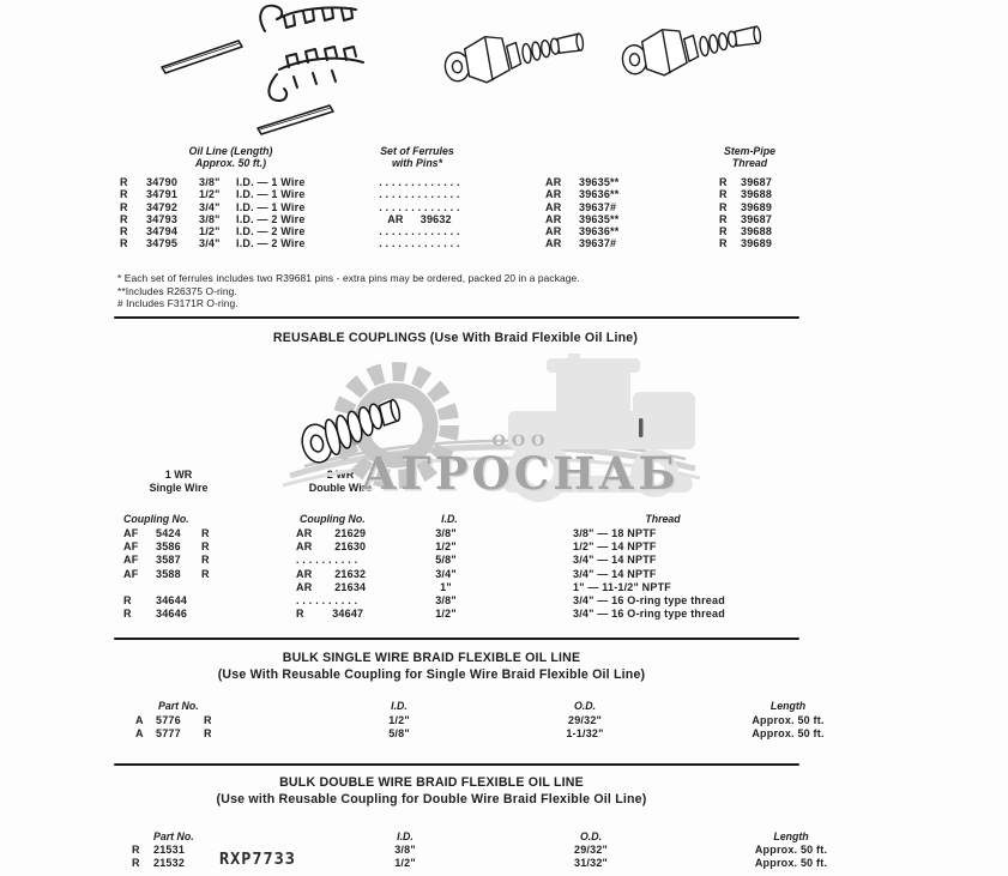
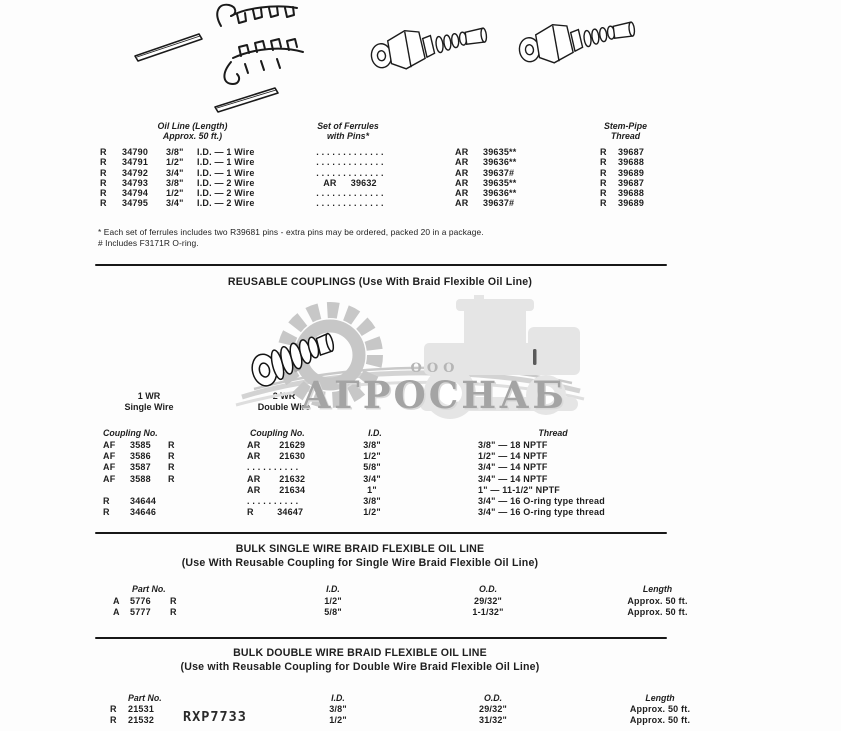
  Oil Line (Length)
  Approx. 50 ft.)
  Set of Ferrules
  with Pins*
  Stem-Pipe
  Thread
  R
  34790
  3/8"
  I.D. — 1 Wire
  . . . . . . . . . . . . .
  AR
  39635**
  R
  39687
  R
  34791
  1/2"
  I.D. — 1 Wire
  . . . . . . . . . . . . .
  AR
  39636**
  R
  39688
  R
  34792
  3/4"
  I.D. — 1 Wire
  . . . . . . . . . . . . .
  AR
  39637#
  R
  39689
  R
  34793
  3/8"
  I.D. — 2 Wire
  AR 39632
  AR
  39635**
  R
  39687
  R
  34794
  1/2"
  I.D. — 2 Wire
  . . . . . . . . . . . . .
  AR
  39636**
  R
  39688
  R
  34795
  3/4"
  I.D. — 2 Wire
  . . . . . . . . . . . . .
  AR
  39637#
  R
  39689
  * Each set of ferrules includes two R39681 pins - extra pins may be ordered, packed 20 in a package.
- **Includes R26375 O-ring.
  # Includes F3171R O-ring.
  REUSABLE COUPLINGS (Use With Braid Flexible Oil Line)
  1 WR
  Single Wire
  Double Wire
  ООО
  АГРОСНАБ
  Coupling No.
  Coupling No.
  I.D.
  Thread
  AF
- 5424
+ 3585
  R
  AR 21629
  3/8"
  3/8" — 18 NPTF
  AF
  3586
  R
  AR 21630
  1/2"
  1/2" — 14 NPTF
  AF
  3587
  R
  . . . . . . . . . .
  5/8"
  3/4" — 14 NPTF
  AF
  3588
  R
  AR 21632
  3/4"
  3/4" — 14 NPTF
  AR 21634
  1"
  1" — 11-1/2" NPTF
  R
  34644
  . . . . . . . . . .
  3/8"
  3/4" — 16 O-ring type thread
  R
  34646
  R 34647
  1/2"
  3/4" — 16 O-ring type thread
  BULK SINGLE WIRE BRAID FLEXIBLE OIL LINE
  (Use With Reusable Coupling for Single Wire Braid Flexible Oil Line)
  Part No.
  I.D.
  O.D.
  Length
  A
  5776
  R
  1/2"
  29/32"
  Approx. 50 ft.
  A
  5777
  R
  5/8"
  1-1/32"
  Approx. 50 ft.
  BULK DOUBLE WIRE BRAID FLEXIBLE OIL LINE
  (Use with Reusable Coupling for Double Wire Braid Flexible Oil Line)
  Part No.
  I.D.
  O.D.
  Length
  R
  21531
  3/8"
  29/32"
  Approx. 50 ft.
  R
  21532
  1/2"
  31/32"
  Approx. 50 ft.
  RXP7733
